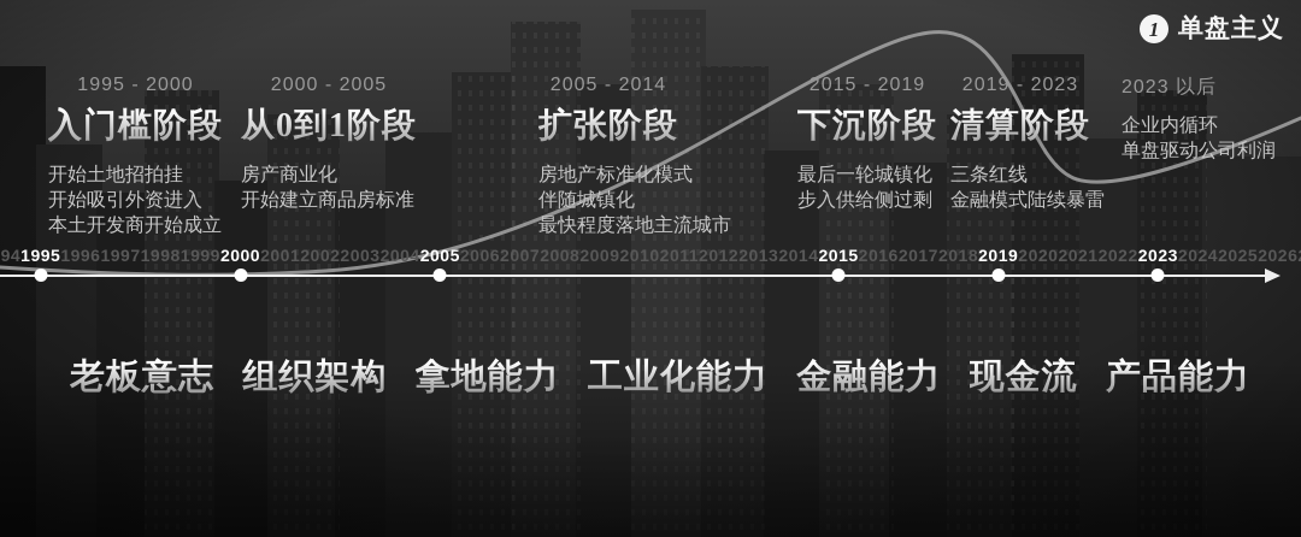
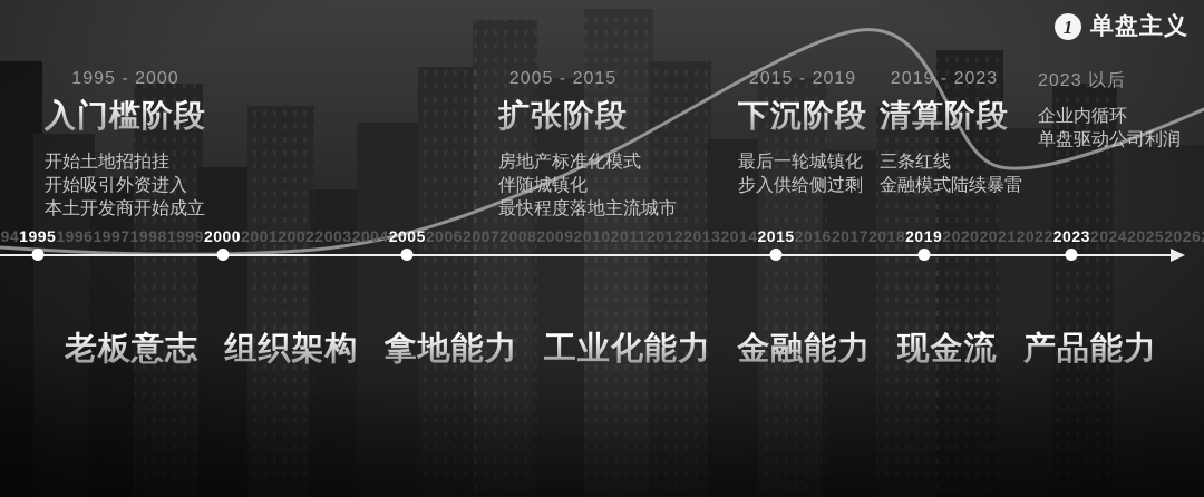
  1
  单盘主义
  1995 - 2000
  入门槛阶段
  开始土地招拍挂
  开始吸引外资进入
  本土开发商开始成立
- 2000 - 2005
- 从0到1阶段
- 房产商业化
- 开始建立商品房标准
- 2005 - 2014
+ 2005 - 2015
  扩张阶段
  房地产标准化模式
  伴随城镇化
  最快程度落地主流城市
  2015 - 2019
  下沉阶段
  最后一轮城镇化
  步入供给侧过剩
  2019 - 2023
  清算阶段
  三条红线
  金融模式陆续暴雷
  2023 以后
  企业内循环
  单盘驱动公司利润
  1995
  1996
  1997
  1998
  1999
  2000
  2001
  2002
  2003
  2004
  2005
  2006
  2007
  2008
  2009
  2010
  2011
  2012
  2013
  2014
  2015
  2016
  2017
  2018
  2019
  2020
  2021
  2022
  2023
  2024
  2025
  2026
  老板意志
  组织架构
  拿地能力
  工业化能力
  金融能力
  现金流
  产品能力
